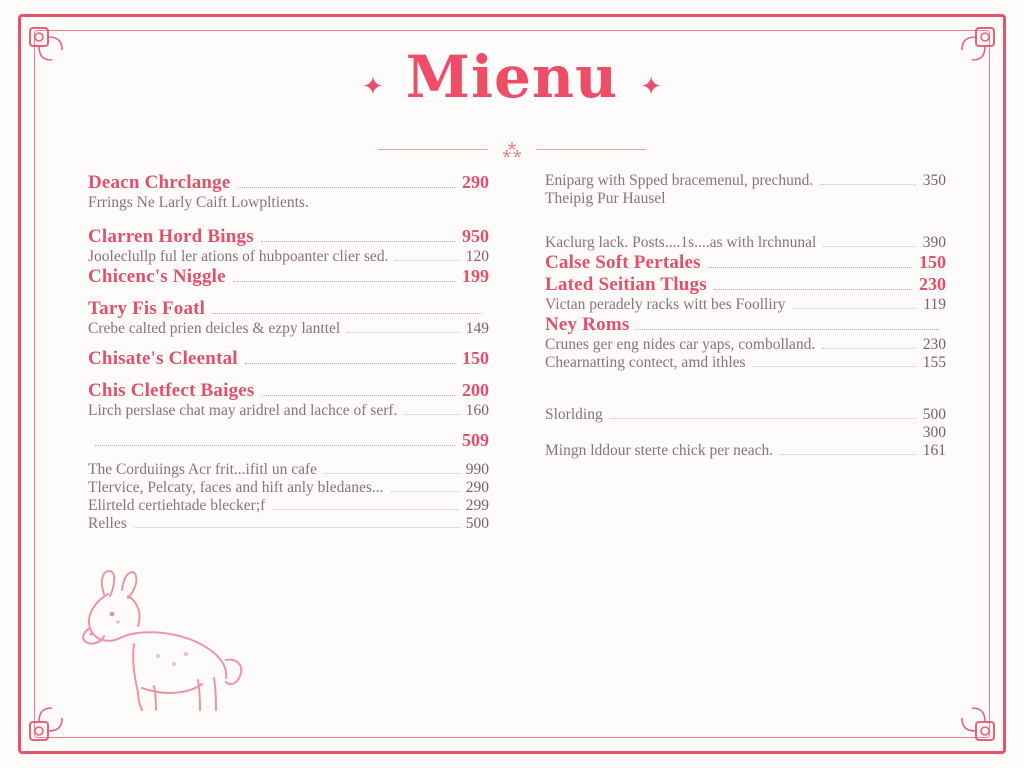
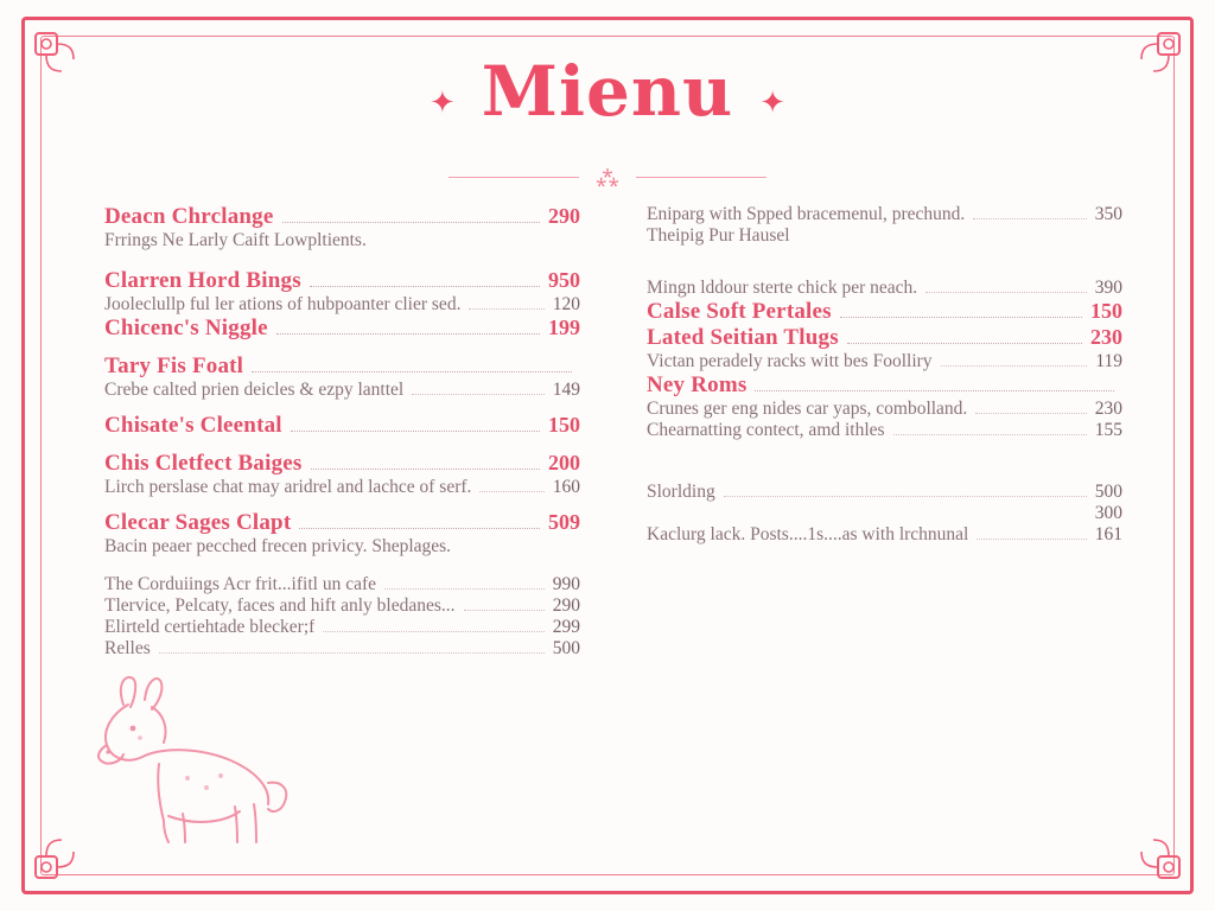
  ✦ Mienu ✦
  ⁂
  Deacn Chrclange
  290
  Frrings Ne Larly Caift Lowpltients.
  Clarren Hord Bings
  950
  Jooleclullp ful ler ations of hubpoanter clier sed.
  120
  Chicenc's Niggle
  199
  Tary Fis Foatl
  Crebe calted prien deicles & ezpy lanttel
  149
  Chisate's Cleental
  150
  Chis Cletfect Baiges
  200
  Lirch perslase chat may aridrel and lachce of serf.
  160
+ Clecar Sages Clapt
  509
+ Bacin peaer pecched frecen privicy. Sheplages.
  The Corduiings Acr frit...ifitl un cafe
  990
  Tlervice, Pelcaty, faces and hift anly bledanes...
  290
  Elirteld certiehtade blecker;f
  299
  Relles
  500
  Eniparg with Spped bracemenul, prechund.
  350
  Theipig Pur Hausel
- Kaclurg lack. Posts....1s....as with lrchnunal
+ Mingn lddour sterte chick per neach.
  390
  Calse Soft Pertales
  150
  Lated Seitian Tlugs
  230
  Victan peradely racks witt bes Foolliry
  119
  Ney Roms
  Crunes ger eng nides car yaps, combolland.
  230
  Chearnatting contect, amd ithles
  155
  Slorlding
  500
  300
- Mingn lddour sterte chick per neach.
+ Kaclurg lack. Posts....1s....as with lrchnunal
  161
